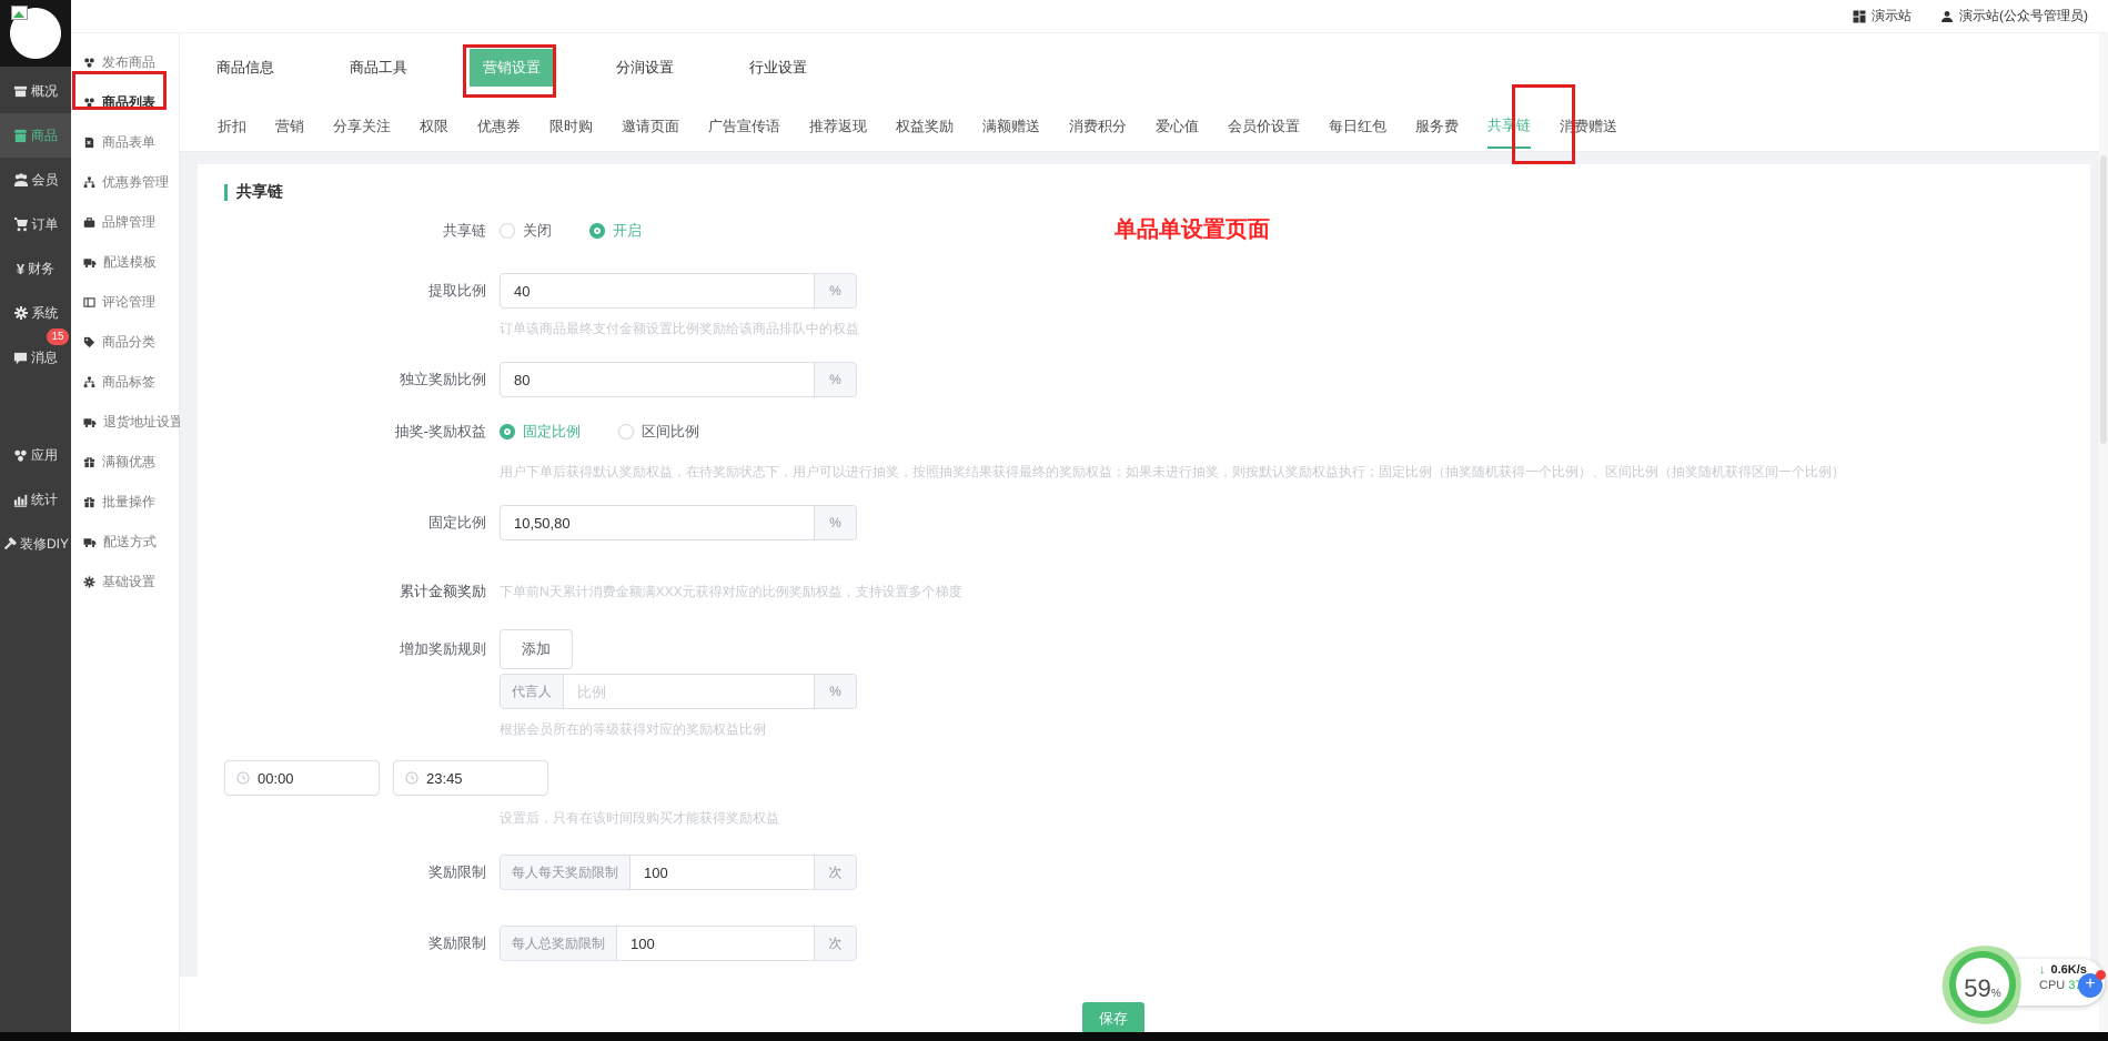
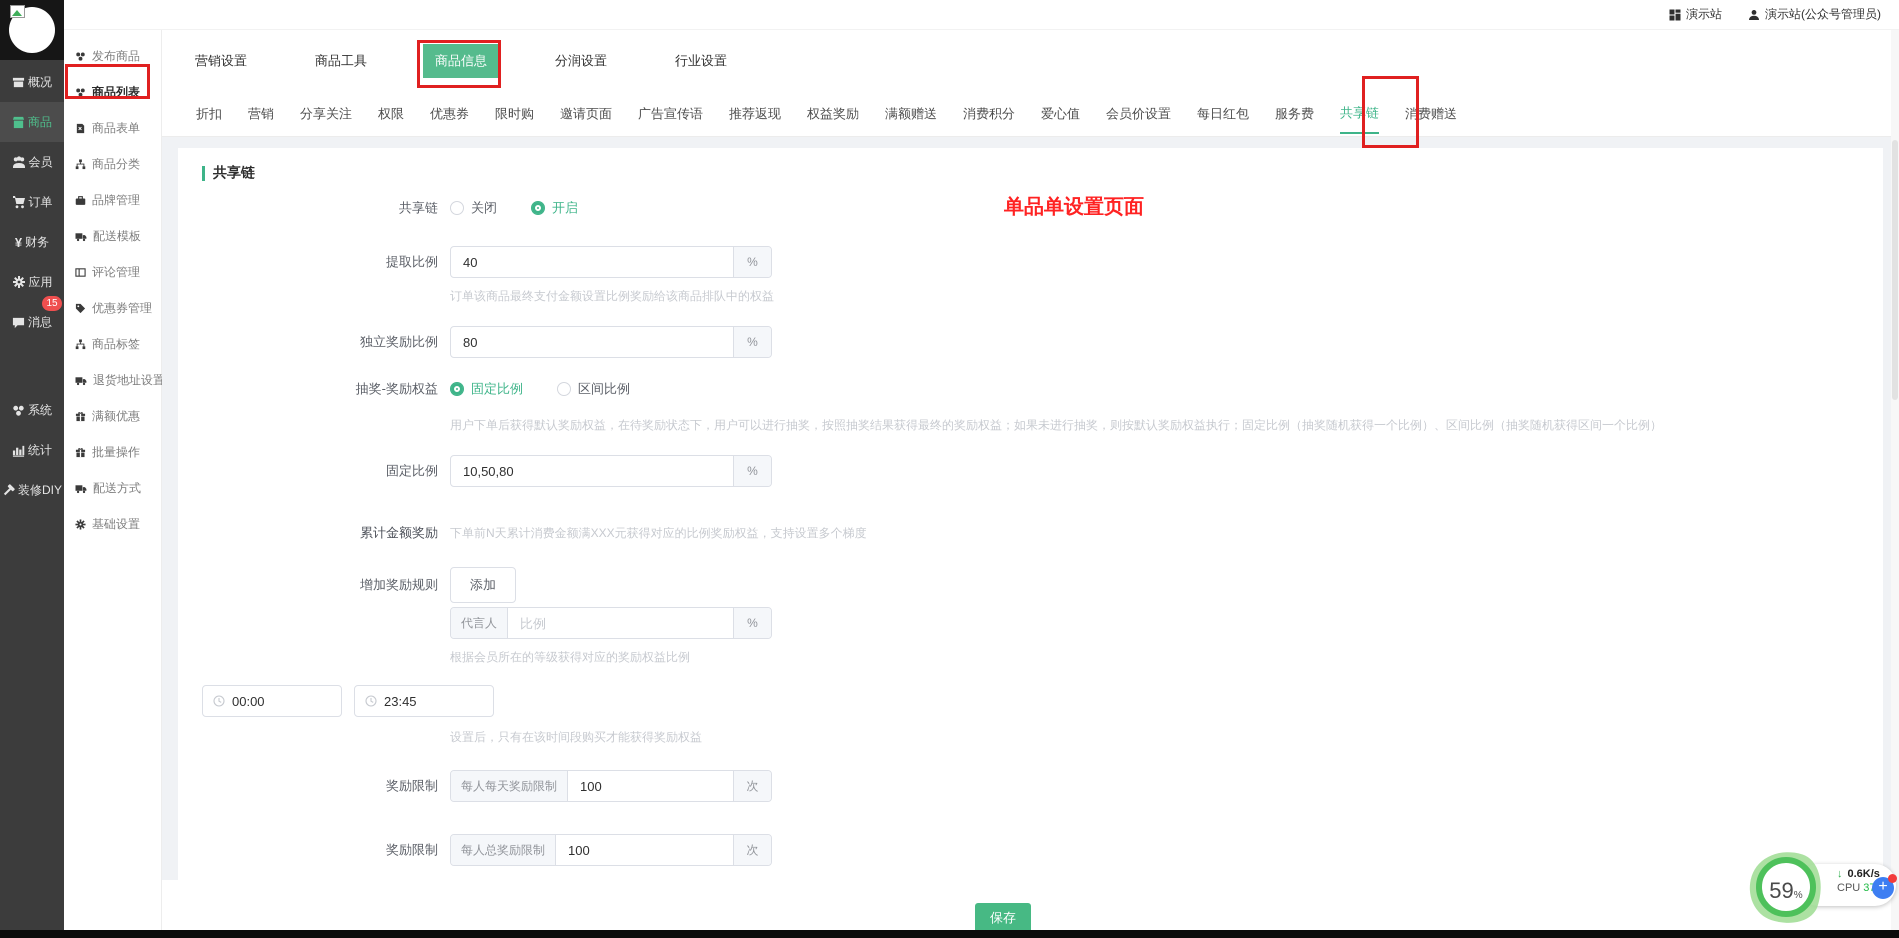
  概况
  商品
  会员
  订单
  ¥
  财务
- 系统
+ 应用
  15
  消息
- 应用
+ 系统
  统计
  装修DIY
  发布商品
  商品列表
  商品表单
- 优惠券管理
+ 商品分类
  品牌管理
  配送模板
  评论管理
- 商品分类
+ 优惠券管理
  商品标签
  退货地址设置
  满额优惠
  批量操作
  配送方式
  基础设置
  演示站
  演示站(公众号管理员)
- 商品信息
+ 营销设置
  商品工具
- 营销设置
+ 商品信息
  分润设置
  行业设置
  折扣
  营销
  分享关注
  权限
  优惠券
  限时购
  邀请页面
  广告宣传语
  推荐返现
  权益奖励
  满额赠送
  消费积分
  爱心值
  会员价设置
  每日红包
  服务费
  共享链
  消费赠送
  单品单设置页面
  共享链
  共享链
  关闭
  开启
  提取比例
  40
  %
  订单该商品最终支付金额设置比例奖励给该商品排队中的权益
  独立奖励比例
  80
  %
  抽奖-奖励权益
  固定比例
  区间比例
  用户下单后获得默认奖励权益，在待奖励状态下，用户可以进行抽奖，按照抽奖结果获得最终的奖励权益；如果未进行抽奖，则按默认奖励权益执行；固定比例（抽奖随机获得一个比例）、区间比例（抽奖随机获得区间一个比例）
  固定比例
  10,50,80
  %
  累计金额奖励
  下单前N天累计消费金额满XXX元获得对应的比例奖励权益，支持设置多个梯度
  增加奖励规则
  添加
  代言人
  比例
  %
  根据会员所在的等级获得对应的奖励权益比例
  00:00
  23:45
  设置后，只有在该时间段购买才能获得奖励权益
  奖励限制
  每人每天奖励限制
  100
  次
  奖励限制
  每人总奖励限制
  100
  次
  保存
  ↓
  0.6K/s
  59
  %
  +
